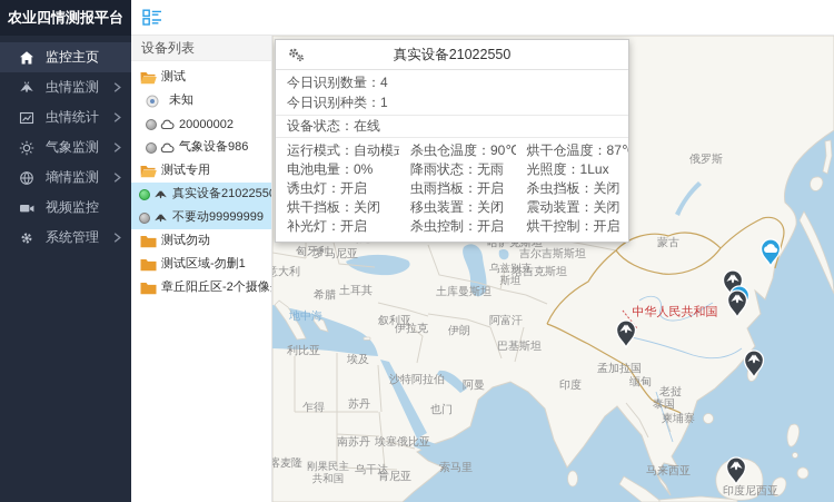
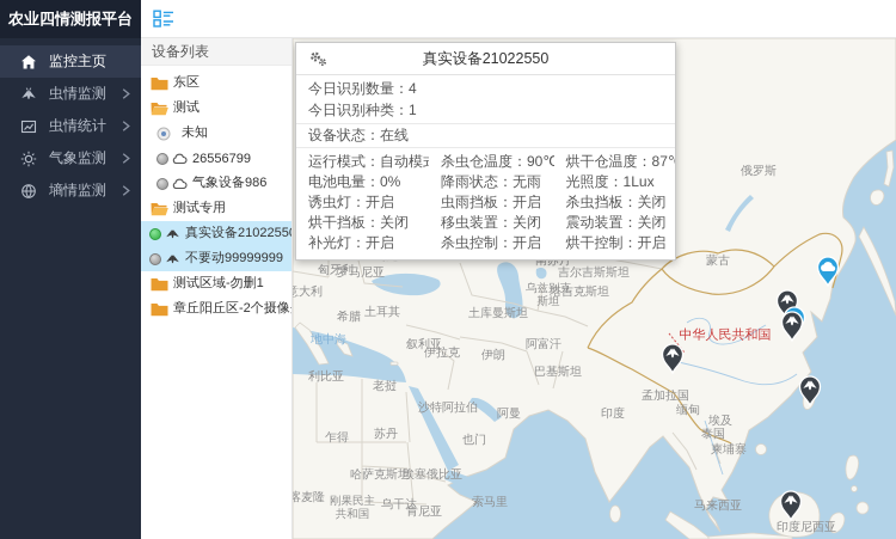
  农业四情测报平台
  监控主页
  虫情监测
  虫情统计
  气象监测
  墒情监测
- 视频监控
- 系统管理
  设备列表
+ 东区
  测试
  未知
- 20000002
+ 26556799
  气象设备986
  测试专用
  真实设备2102255
  不要动99999999
- 测试勿动
  测试区域-勿删1
  章丘阳丘区-2个摄像
  俄罗斯
  蒙古
- 哈萨克斯坦
+ 南苏丹
  乌兹别克斯坦
  土库曼斯坦
  吉尔吉斯斯坦
  塔吉克斯坦
  中华人民共和国
  匈牙利
  罗马尼亚
  意大利
  希腊
  地中海
  土耳其
  叙利亚
  伊拉克
  伊朗
  阿富汗
  巴基斯坦
  阿曼
  印度
  孟加拉国
  缅甸
- 老挝
+ 埃及
  泰国
  柬埔寨
  马来西亚
  印度尼西亚
  利比亚
- 埃及
+ 老挝
  沙特阿拉伯
  也门
  乍得
  苏丹
- 南苏丹
+ 哈萨克斯坦
  埃塞俄比亚
  喀麦隆
  刚果民主共和国
  乌干达
  肯尼亚
  索马里
  真实设备21022550
  今日识别数量：4
  今日识别种类：1
  设备状态：在线
  运行模式：自动模
  杀虫仓温度：90℃
  烘干仓温度：87
  电池电量：0%
  降雨状态：无雨
  光照度：1Lux
  诱虫灯：开启
  虫雨挡板：开启
  杀虫挡板：关闭
  烘干挡板：关闭
  移虫装置：关闭
  震动装置：关闭
  补光灯：开启
  杀虫控制：开启
  烘干控制：开启
